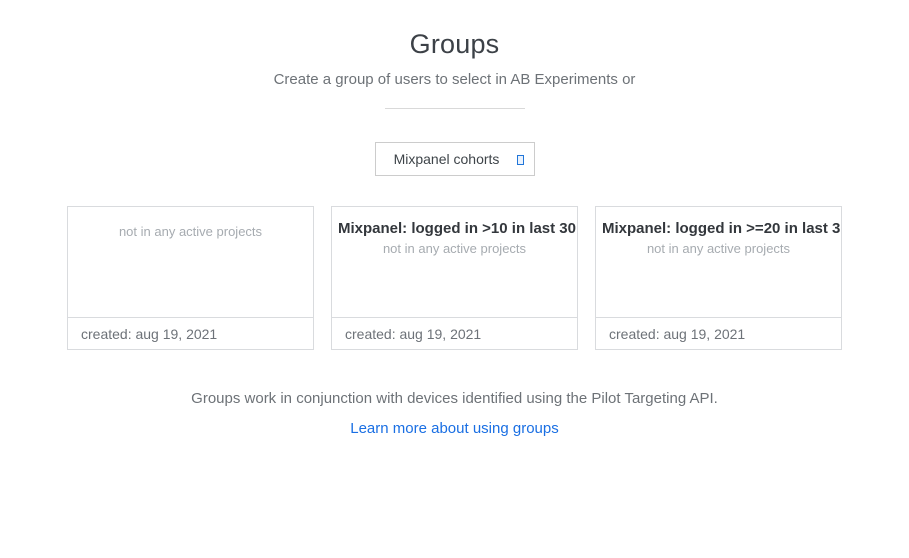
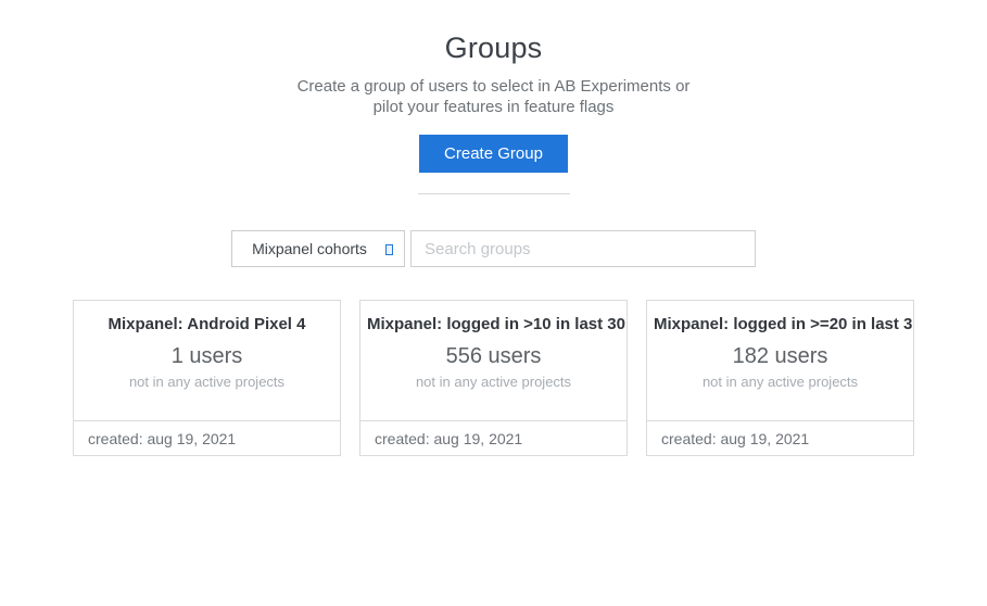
  Groups
  Create a group of users to select in AB Experiments or
+ pilot your features in feature flags
+ Create Group
  Mixpanel cohorts
+ Search groups
+ Mixpanel: Android Pixel 4
+ 1 users
  not in any active projects
  created: aug 19, 2021
  Mixpanel: logged in >10 in last 30
+ 556 users
  not in any active projects
  created: aug 19, 2021
  Mixpanel: logged in >=20 in last 3
+ 182 users
  not in any active projects
  created: aug 19, 2021
- Groups work in conjunction with devices identified using the Pilot Targeting API.
- Learn more about using groups
